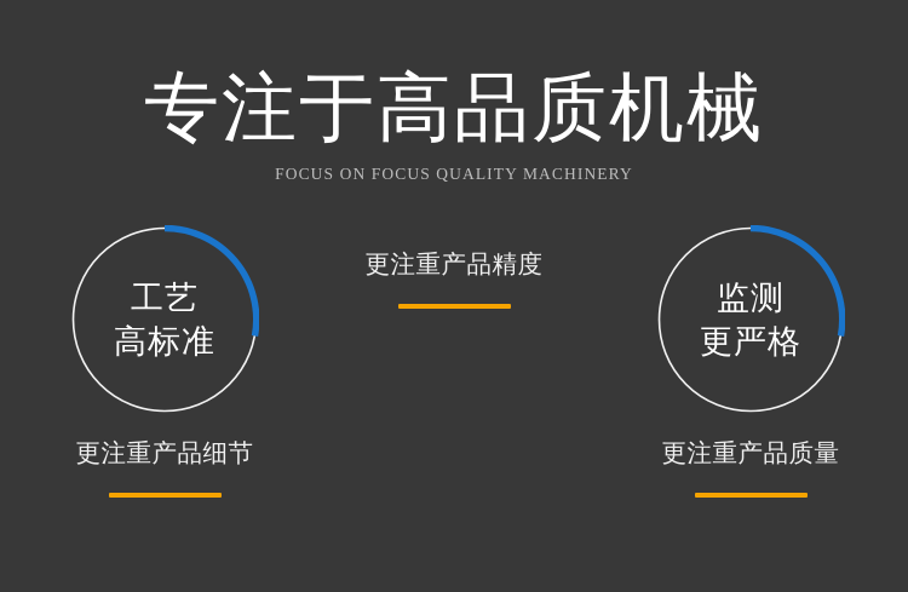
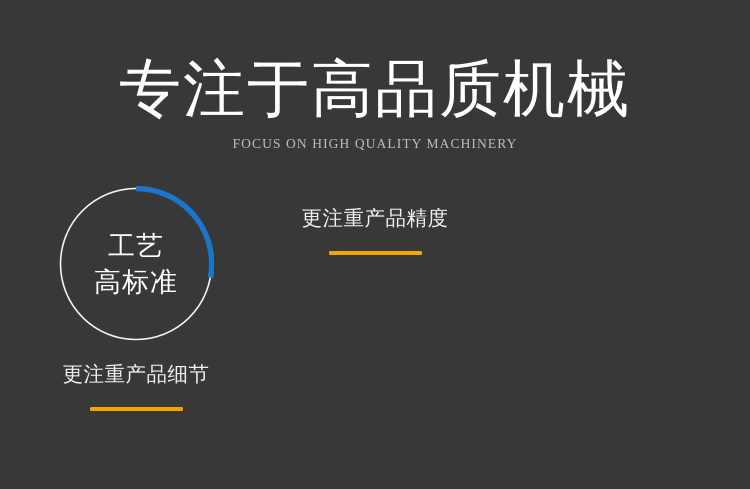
  专注于高品质机械
- FOCUS ON FOCUS QUALITY MACHINERY
+ FOCUS ON HIGH QUALITY MACHINERY
  工艺
  高标准
  更注重产品细节
  更注重产品精度
- 监测
- 更严格
- 更注重产品质量
